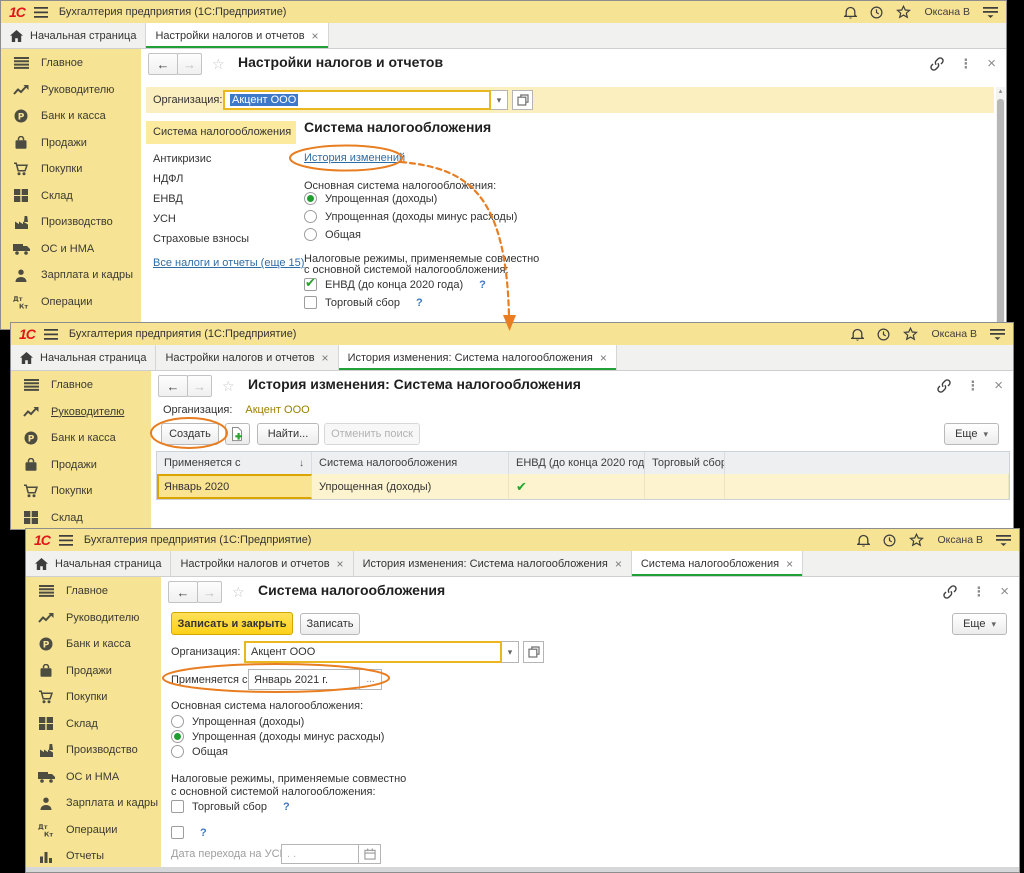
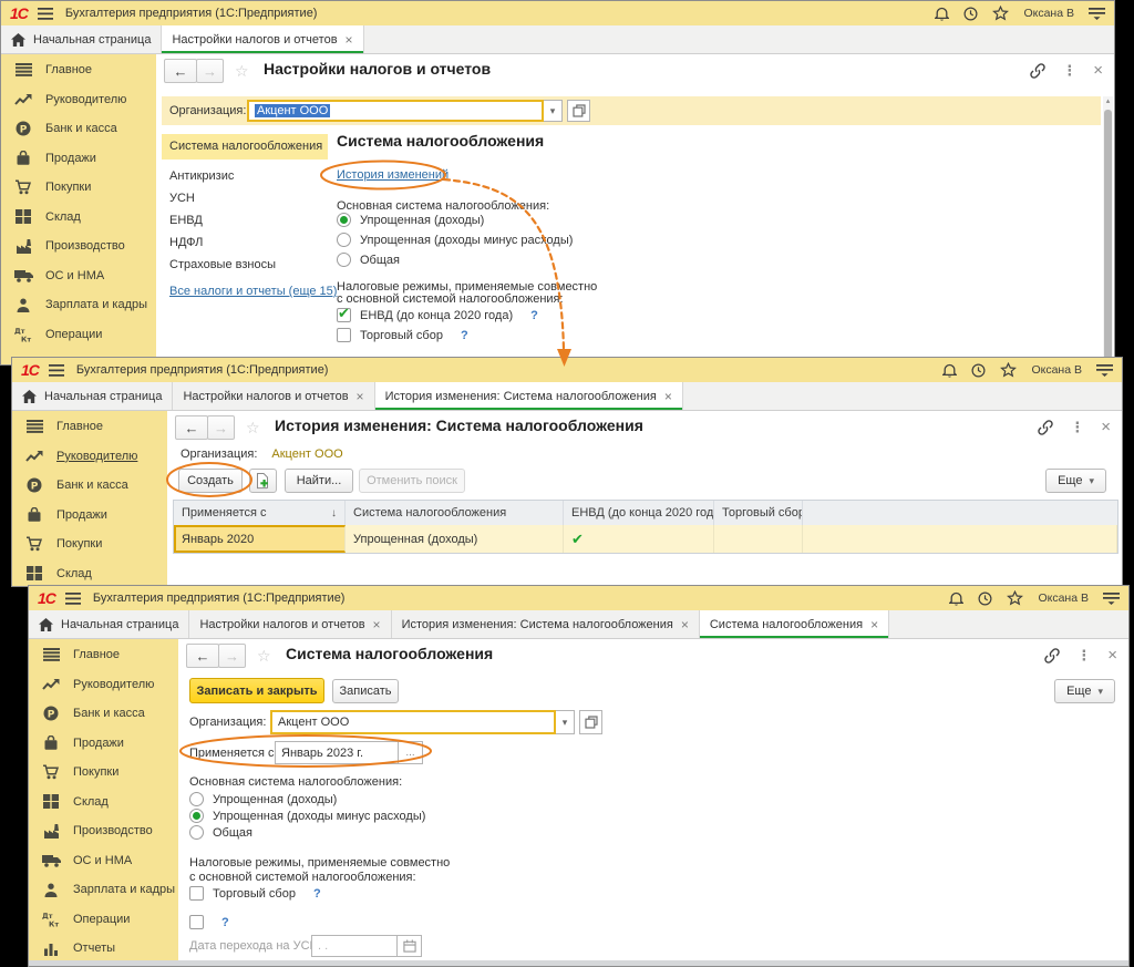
  1С
  Бухгалтерия предприятия (1С:Предприятие)
  Оксана В
  Начальная страница
  Настройки налогов и отчетов
  ×
  Главное
  Руководителю
  Р
  Банк и касса
  Продажи
  Покупки
  Склад
  Производство
  ОС и НМА
  Зарплата и кадры
  Дт
  Кт
  Операции
  ←
  →
  ☆
  Настройки налогов и отчетов
  ⋮
  ×
  Организация:
  Акцент ООО
  ▾
  Система налогообложения
  Антикризис
- НДФЛ
+ УСН
  ЕНВД
- УСН
+ НДФЛ
  Страховые взносы
  Все налоги и отчеты (еще 15)
  Система налогообложения
  История изменени
  Основная система налогообложения:
  Упрощенная (доходы)
  Упрощенная (доходы минус расоды)
  Общая
  Налоговые режимы, применяемые совместно
  с основной системой налогообложения:
  ЕНВД (до конца 2020 года)
  ?
  Торговый сбор
  ?
  1С
  Бухгалтерия предприятия (1С:Предприятие)
  Оксана В
  Начальная страница
  Настройки налогов и отчетов
  ×
  История изменения: Система налогообложения
  ×
  Главное
  Руководителю
  Р
  Банк и касса
  Продажи
  Покупки
  Склад
  ←
  →
  ☆
  История изменения: Система налогообложения
  ⋮
  ×
  Организация:
  Акцент ООО
  Создать
  Найти...
  Отменить поиск
  Еще
  ▾
  Применяется с
  ↓
  Система налогообложения
  ЕНВД (до конца 2020 год
  Торговый сбор
  Январь 2020
  Упрощенная (доходы)
  ✔
  1С
  Бухгалтерия предприятия (1С:Предприятие)
  Оксана В
  Начальная страница
  Настройки налогов и отчетов
  ×
  История изменения: Система налогообложения
  ×
  Система налогообложения
  ×
  Главное
  Руководителю
  Р
  Банк и касса
  Продажи
  Покупки
  Склад
  Производство
  ОС и НМА
  Зарплата и кадры
  Дт
  Кт
  Операции
  Отчеты
  ←
  →
  ☆
  Система налогообложения
  ⋮
  ×
  Записать и закрыть
  Записать
  Еще
  ▾
  Организация:
  Акцент ООО
  ▾
  Применяется с
- Январь 2021 г.
+ Январь 2023 г.
  ...
  Основная система налогообложения:
  Упрощенная (доходы)
  Упрощенная (доходы минус расходы)
  Общая
  Налоговые режимы, применяемые совместно
  с основной системой налогообложения:
  Торговый сбор
  ?
  ?
  Дата перехода на УС
  . .
